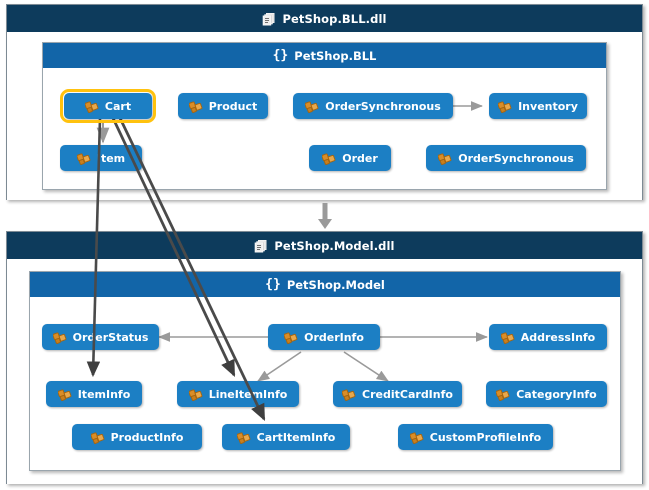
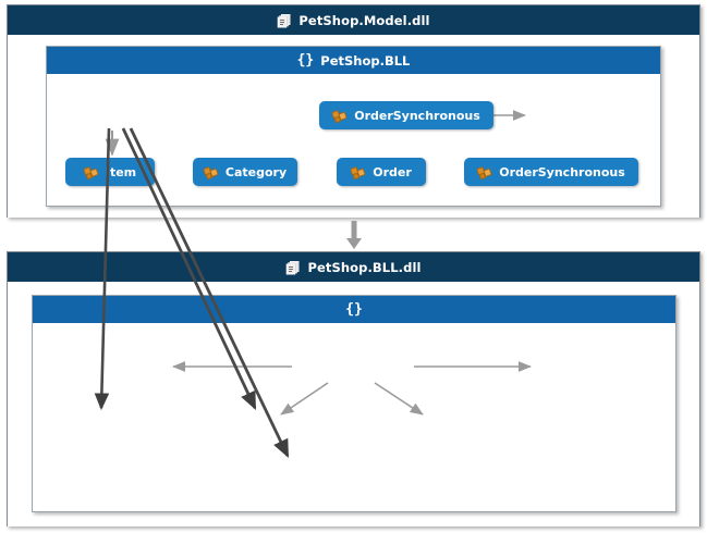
- PetShop.BLL.dll
+ PetShop.Model.dll
  {}
  PetShop.BLL
- PetShop.Model.dll
+ PetShop.BLL.dll
  {}
- PetShop.Model
- Cart
- Product
  OrderSynchronous
- Inventory
  tem
+ Category
  Order
  OrderSynchronous
- OrderStatus
- OrderInfo
- AddressInfo
- ItemInfo
- LineItemInfo
- CreditCardInfo
- CategoryInfo
- ProductInfo
- CartItemInfo
- CustomProfileInfo
